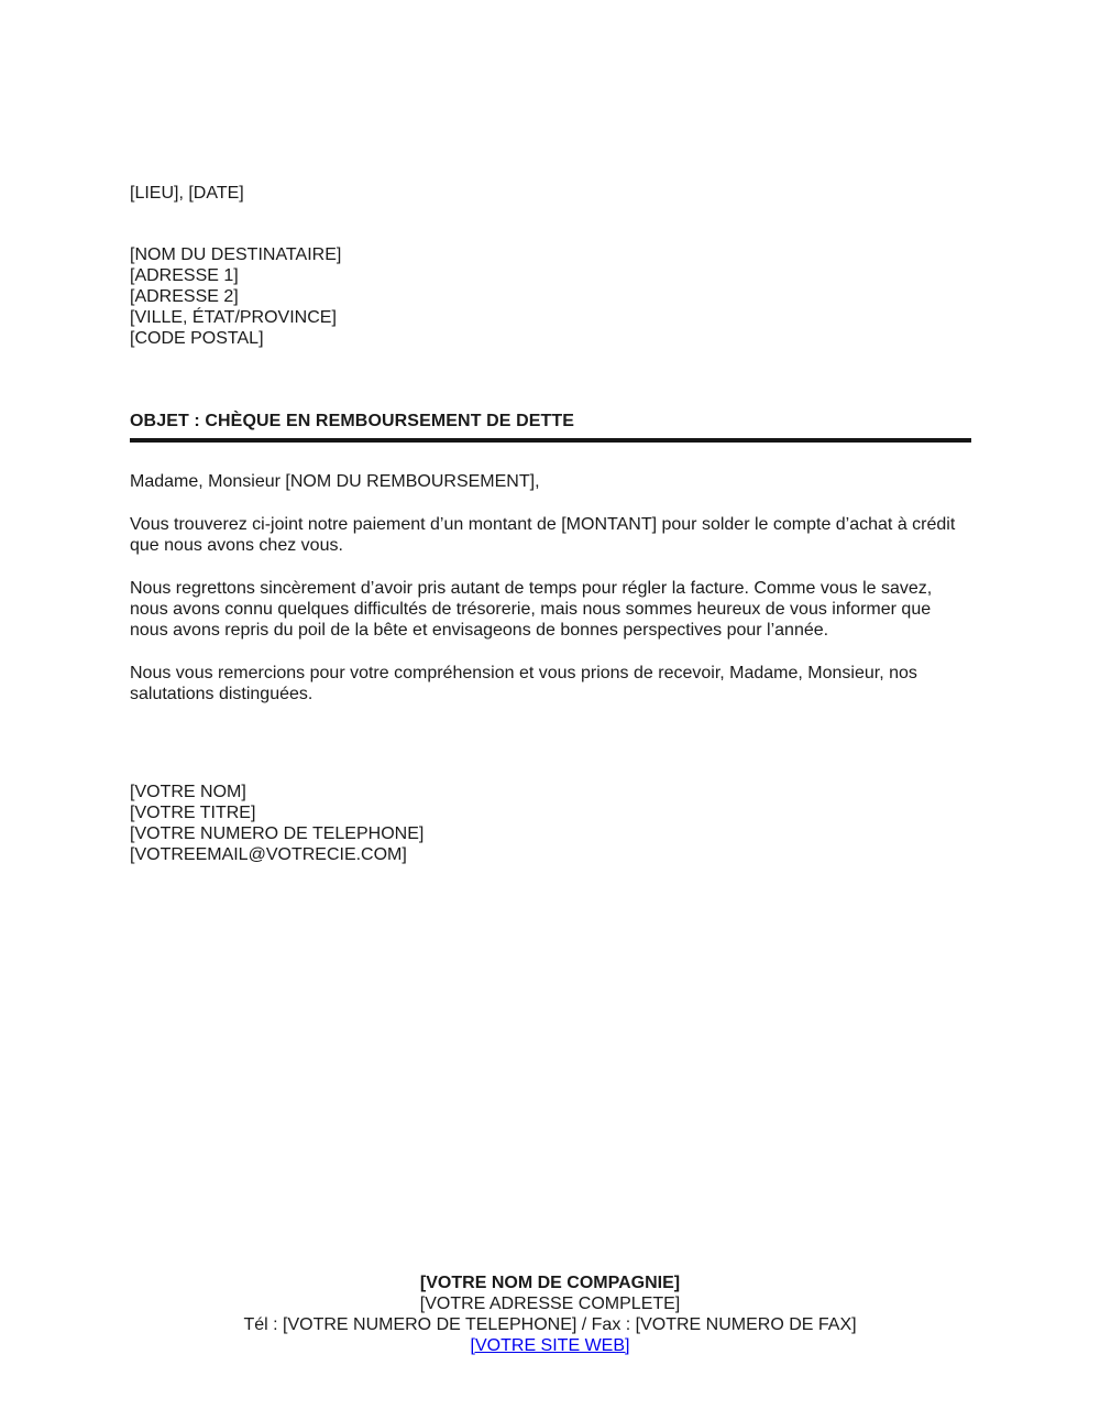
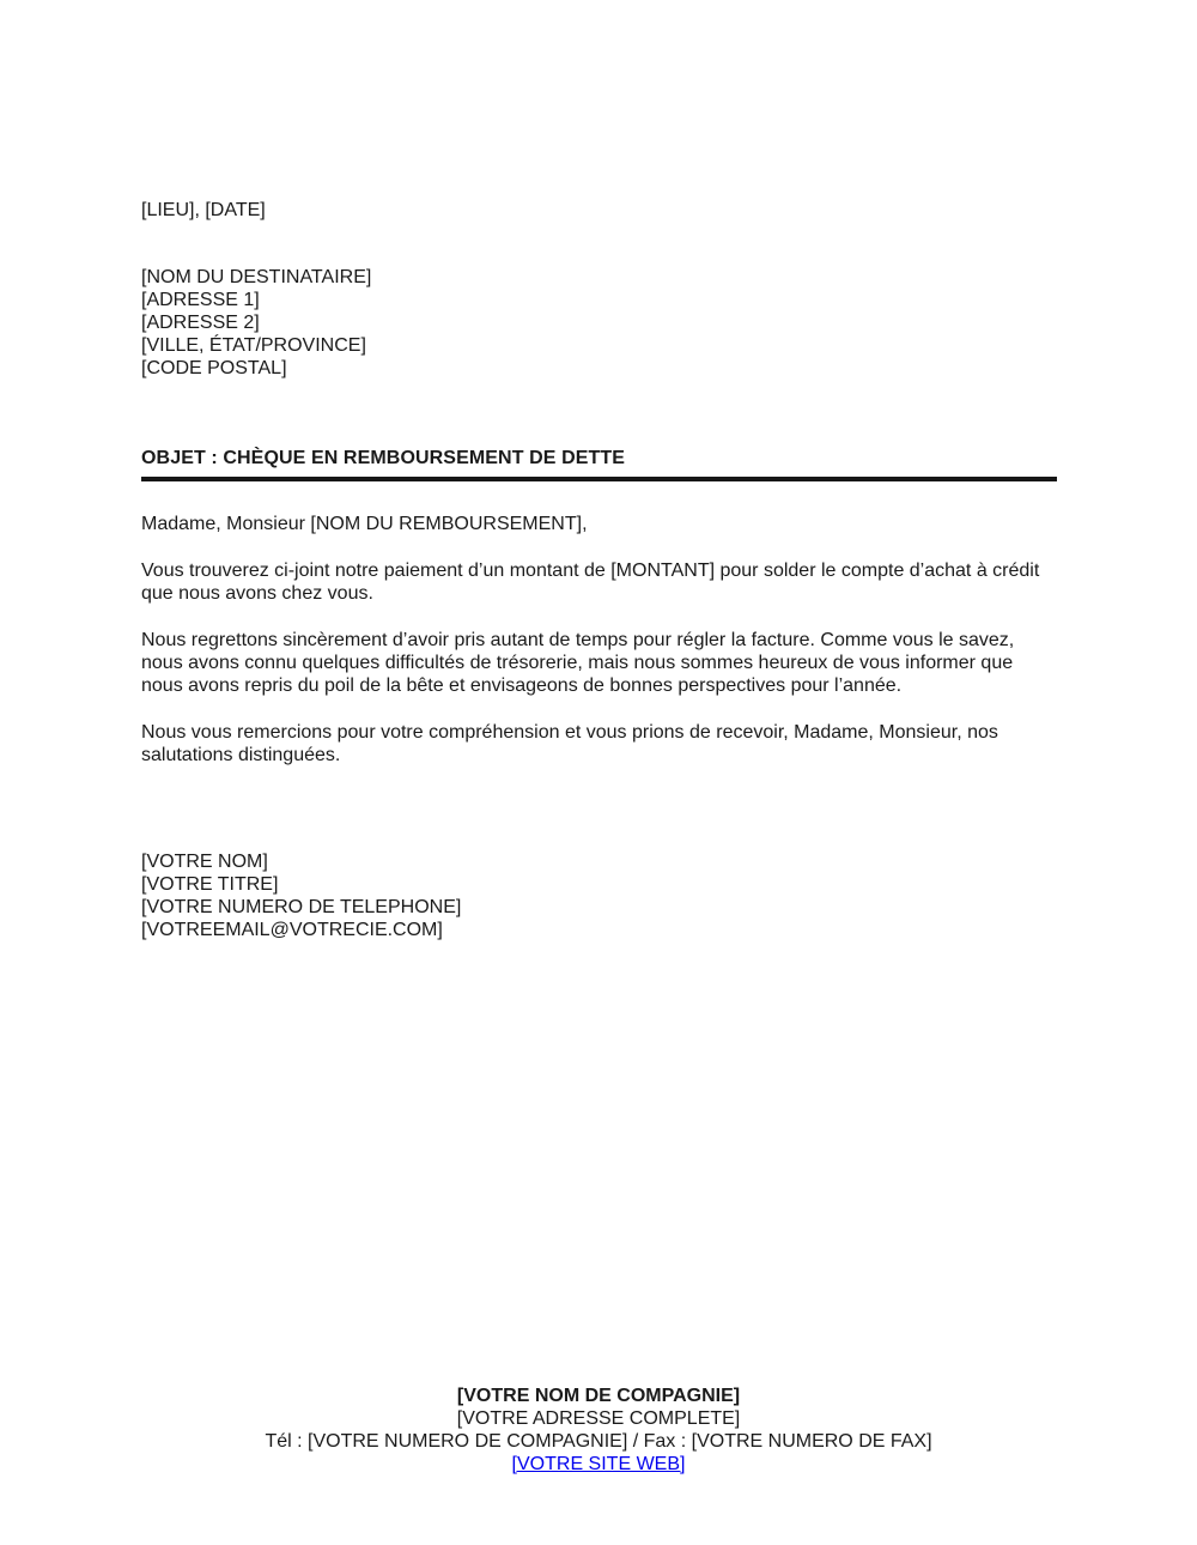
  [LIEU], [DATE]
  [NOM DU DESTINATAIRE]
  [ADRESSE 1]
  [ADRESSE 2]
  [VILLE, ÉTAT/PROVINCE]
  [CODE POSTAL]
  OBJET : CHÈQUE EN REMBOURSEMENT DE DETTE
  Madame, Monsieur [NOM DU REMBOURSEMENT],
  Vous trouverez ci-joint notre paiement d’un montant de [MONTANT] pour solder le compte d’achat à crédit que nous avons chez vous.
  Nous regrettons sincèrement d’avoir pris autant de temps pour régler la facture. Comme vous le savez, nous avons connu quelques difficultés de trésorerie, mais nous sommes heureux de vous informer que nous avons repris du poil de la bête et envisageons de bonnes perspectives pour l’année.
  Nous vous remercions pour votre compréhension et vous prions de recevoir, Madame, Monsieur, nos salutations distinguées.
  [VOTRE NOM]
  [VOTRE TITRE]
  [VOTRE NUMERO DE TELEPHONE]
  [VOTREEMAIL@VOTRECIE.COM]
  [VOTRE NOM DE COMPAGNIE]
  [VOTRE ADRESSE COMPLETE]
- Tél : [VOTRE NUMERO DE TELEPHONE] / Fax : [VOTRE NUMERO DE FAX]
+ Tél : [VOTRE NUMERO DE COMPAGNIE] / Fax : [VOTRE NUMERO DE FAX]
  [VOTRE SITE WEB]
